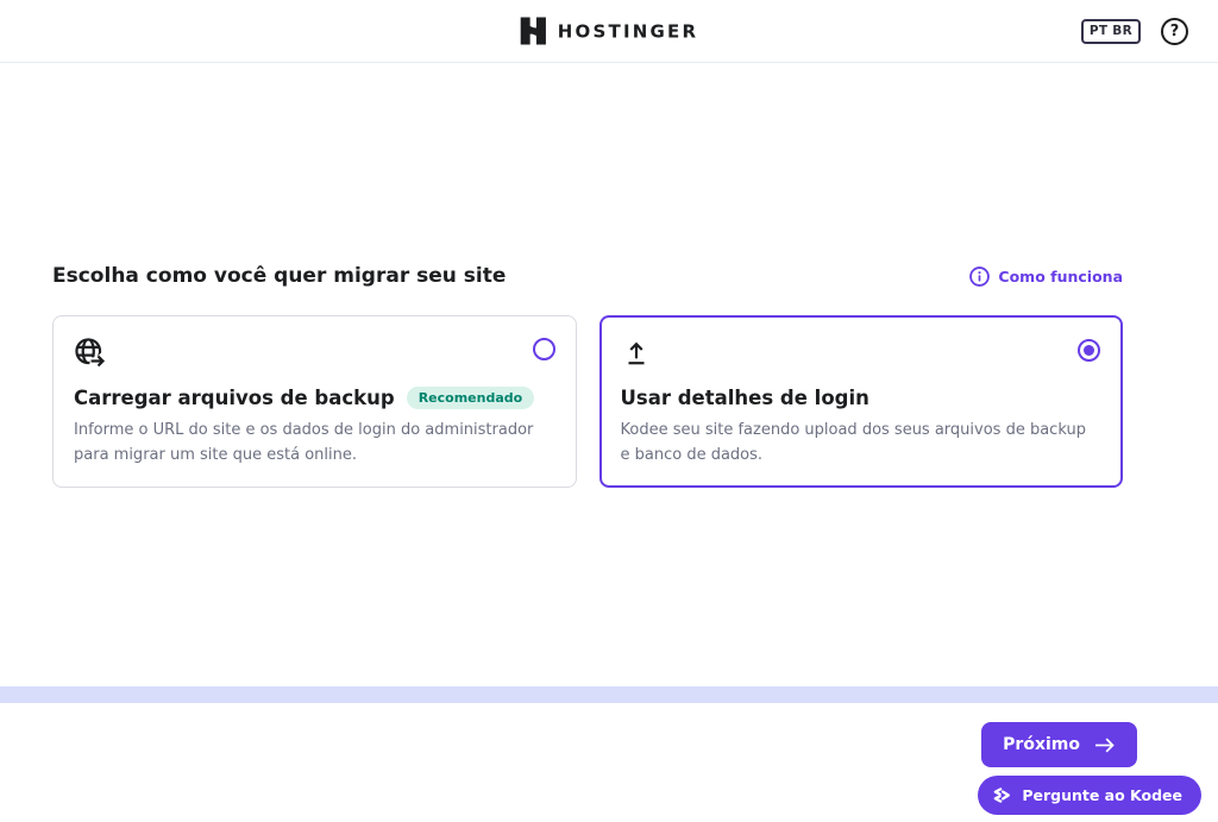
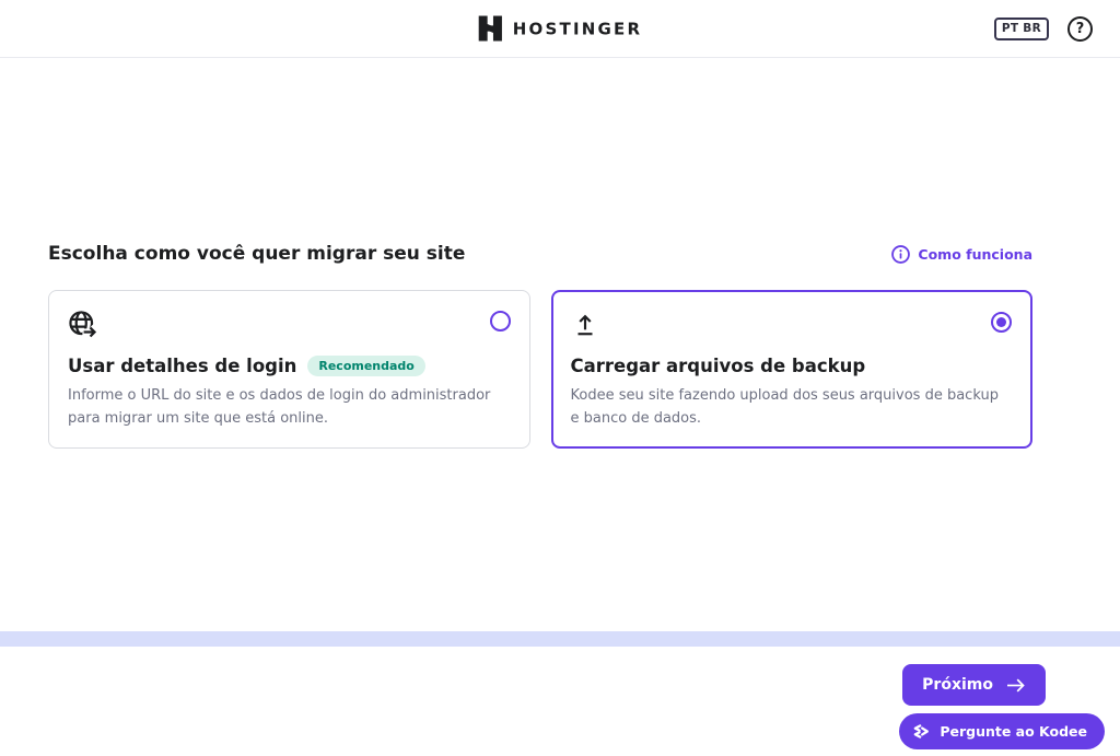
  HOSTINGER
  PT BR
  ?
  Escolha como você quer migrar seu site
  Como funciona
- Carregar arquivos de backup
+ Usar detalhes de login
  Recomendado
  Informe o URL do site e os dados de login do administrador para migrar um site que está online.
- Usar detalhes de login
+ Carregar arquivos de backup
  Kodee seu site fazendo upload dos seus arquivos de backup e banco de dados.
  Próximo
  Pergunte ao Kodee
